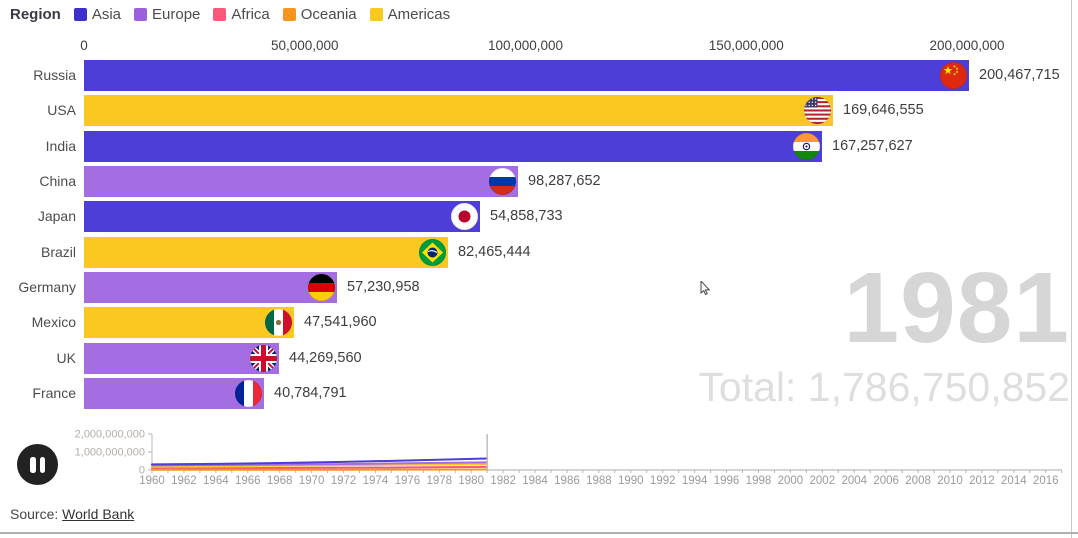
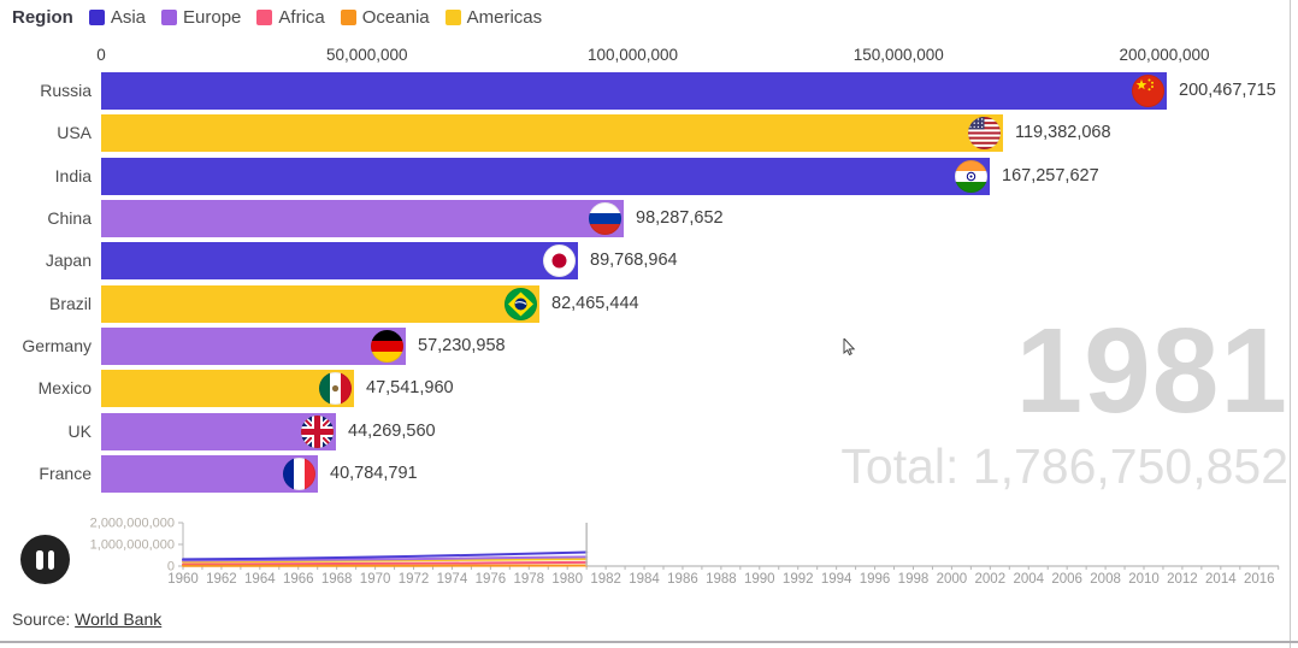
  Region
  Asia
  Europe
  Africa
  Oceania
  Americas
  0
  50,000,000
  100,000,000
  150,000,000
  200,000,000
  Russia
  200,467,715
  USA
- 169,646,555
+ 119,382,068
  India
  167,257,627
  China
  98,287,652
  Japan
- 54,858,733
+ 89,768,964
  Brazil
  82,465,444
  Germany
  57,230,958
  Mexico
  47,541,960
  UK
  44,269,560
  France
  40,784,791
  1981
  Total: 1,786,750,852
  2,000,000,000
  1,000,000,000
  0
  1960
  1962
  1964
  1966
  1968
  1970
  1972
  1974
  1976
  1978
  1980
  1982
  1984
  1986
  1988
  1990
  1992
  1994
  1996
  1998
  2000
  2002
  2004
  2006
  2008
  2010
  2012
  2014
  2016
  Source: World Bank
